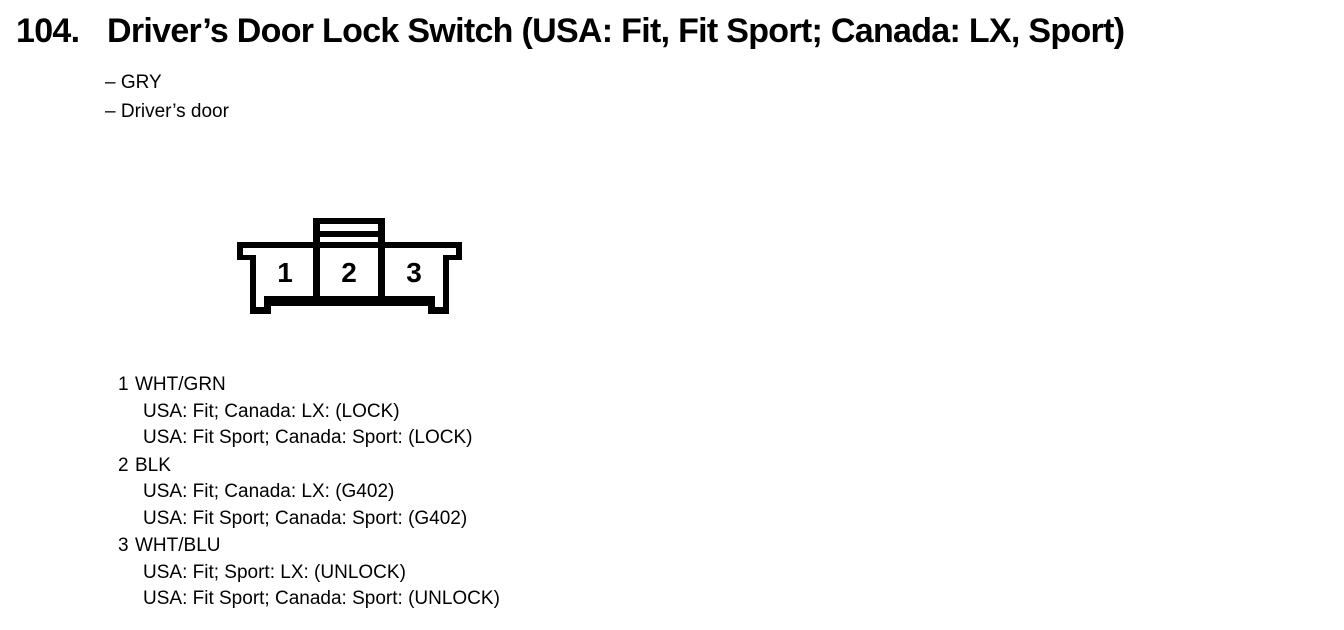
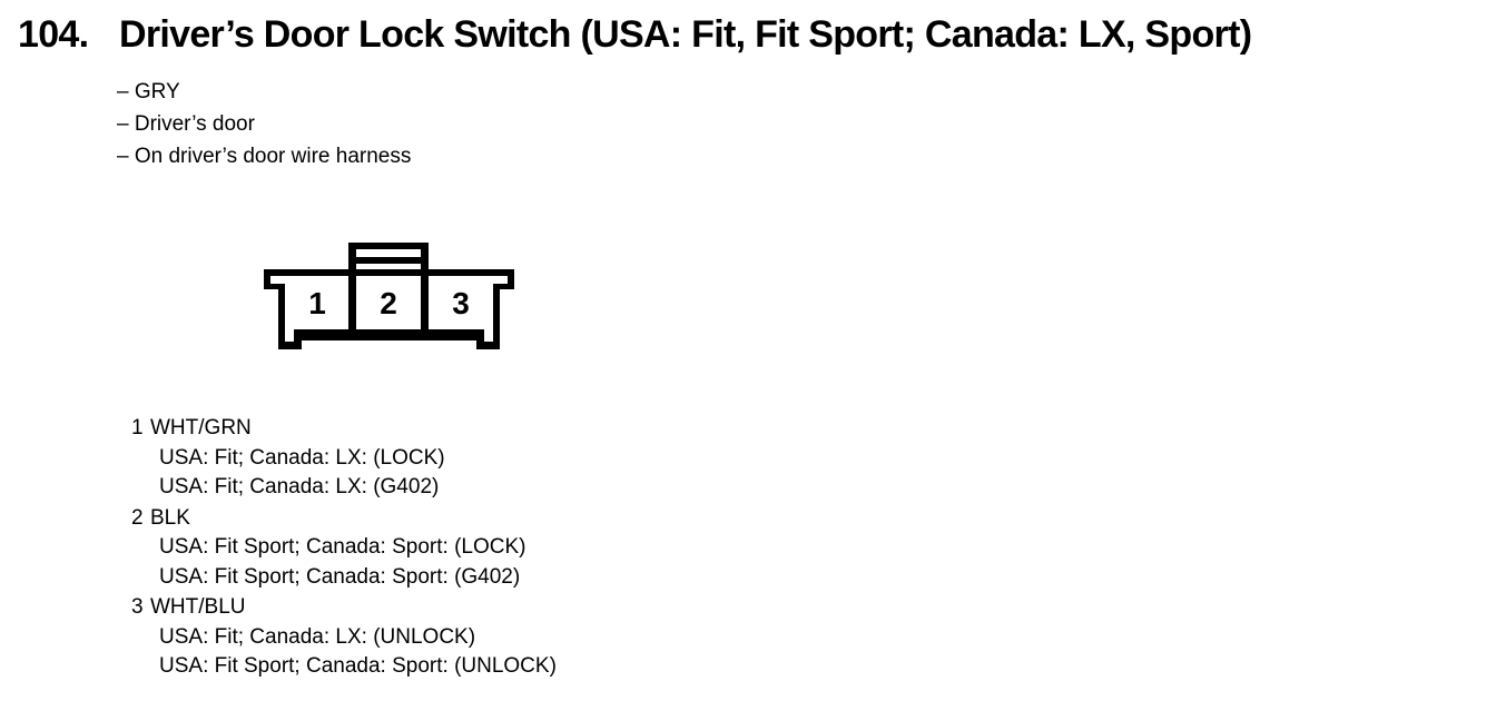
  104.
  Driver’s Door Lock Switch (USA: Fit, Fit Sport; Canada: LX, Sport)
  – GRY
  – Driver’s door
+ – On driver’s door wire harness
  1
  2
  3
  1
  WHT/GRN
  USA: Fit; Canada: LX: (LOCK)
- USA: Fit Sport; Canada: Sport: (LOCK)
+ USA: Fit; Canada: LX: (G402)
  2
  BLK
- USA: Fit; Canada: LX: (G402)
+ USA: Fit Sport; Canada: Sport: (LOCK)
  USA: Fit Sport; Canada: Sport: (G402)
  3
  WHT/BLU
- USA: Fit; Sport: LX: (UNLOCK)
+ USA: Fit; Canada: LX: (UNLOCK)
  USA: Fit Sport; Canada: Sport: (UNLOCK)
